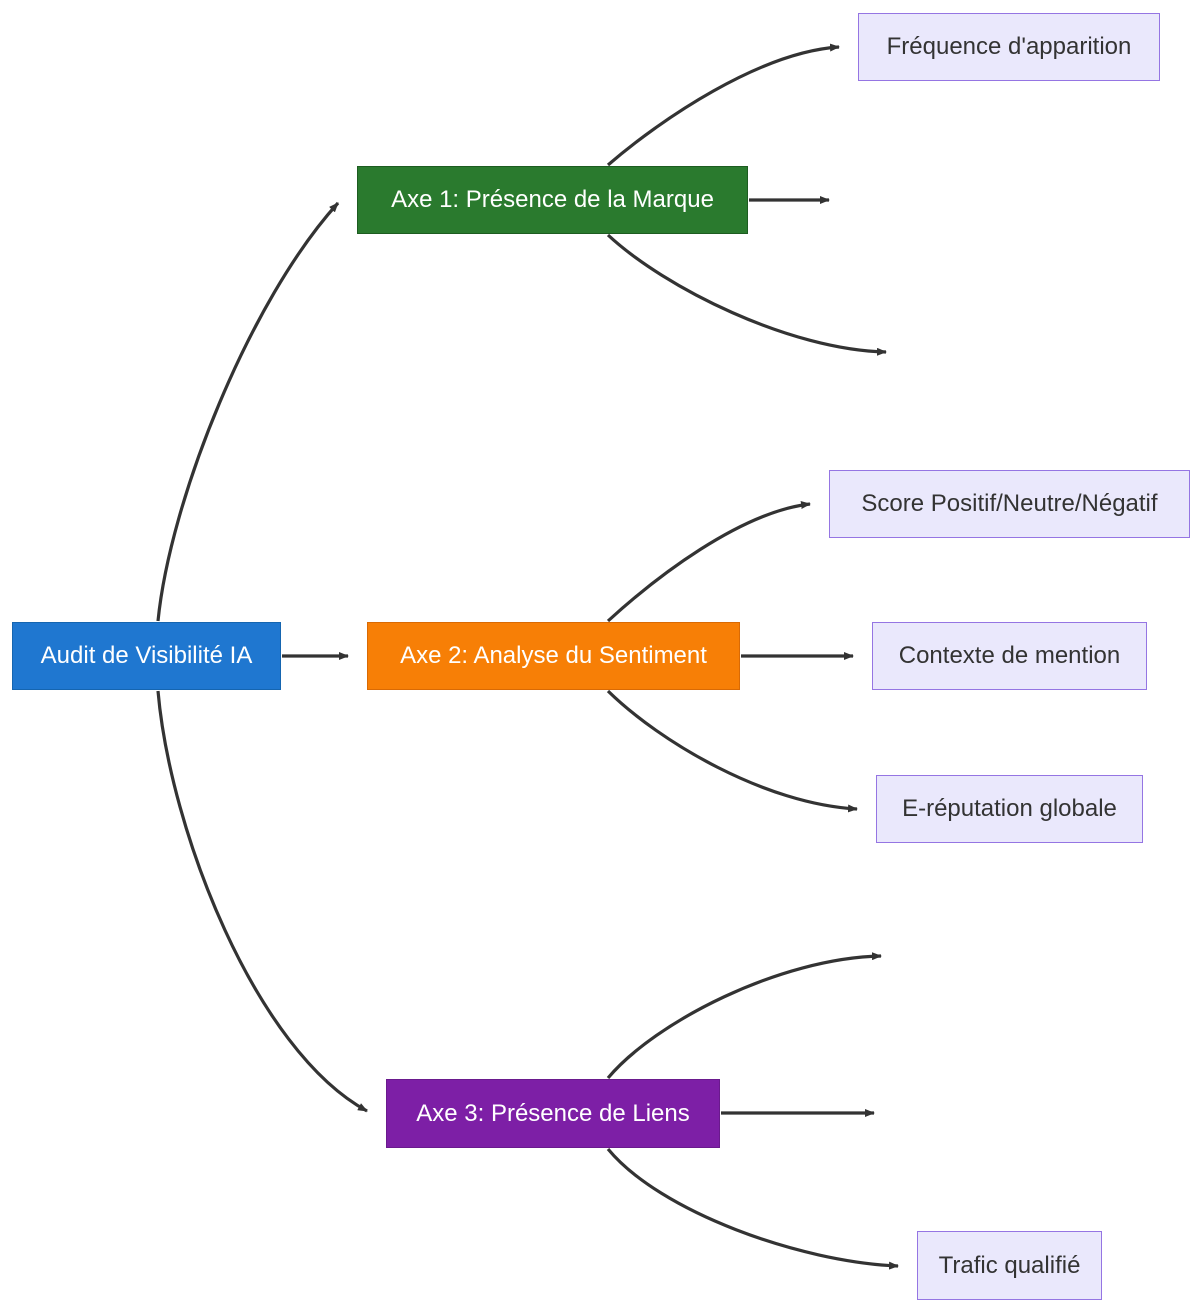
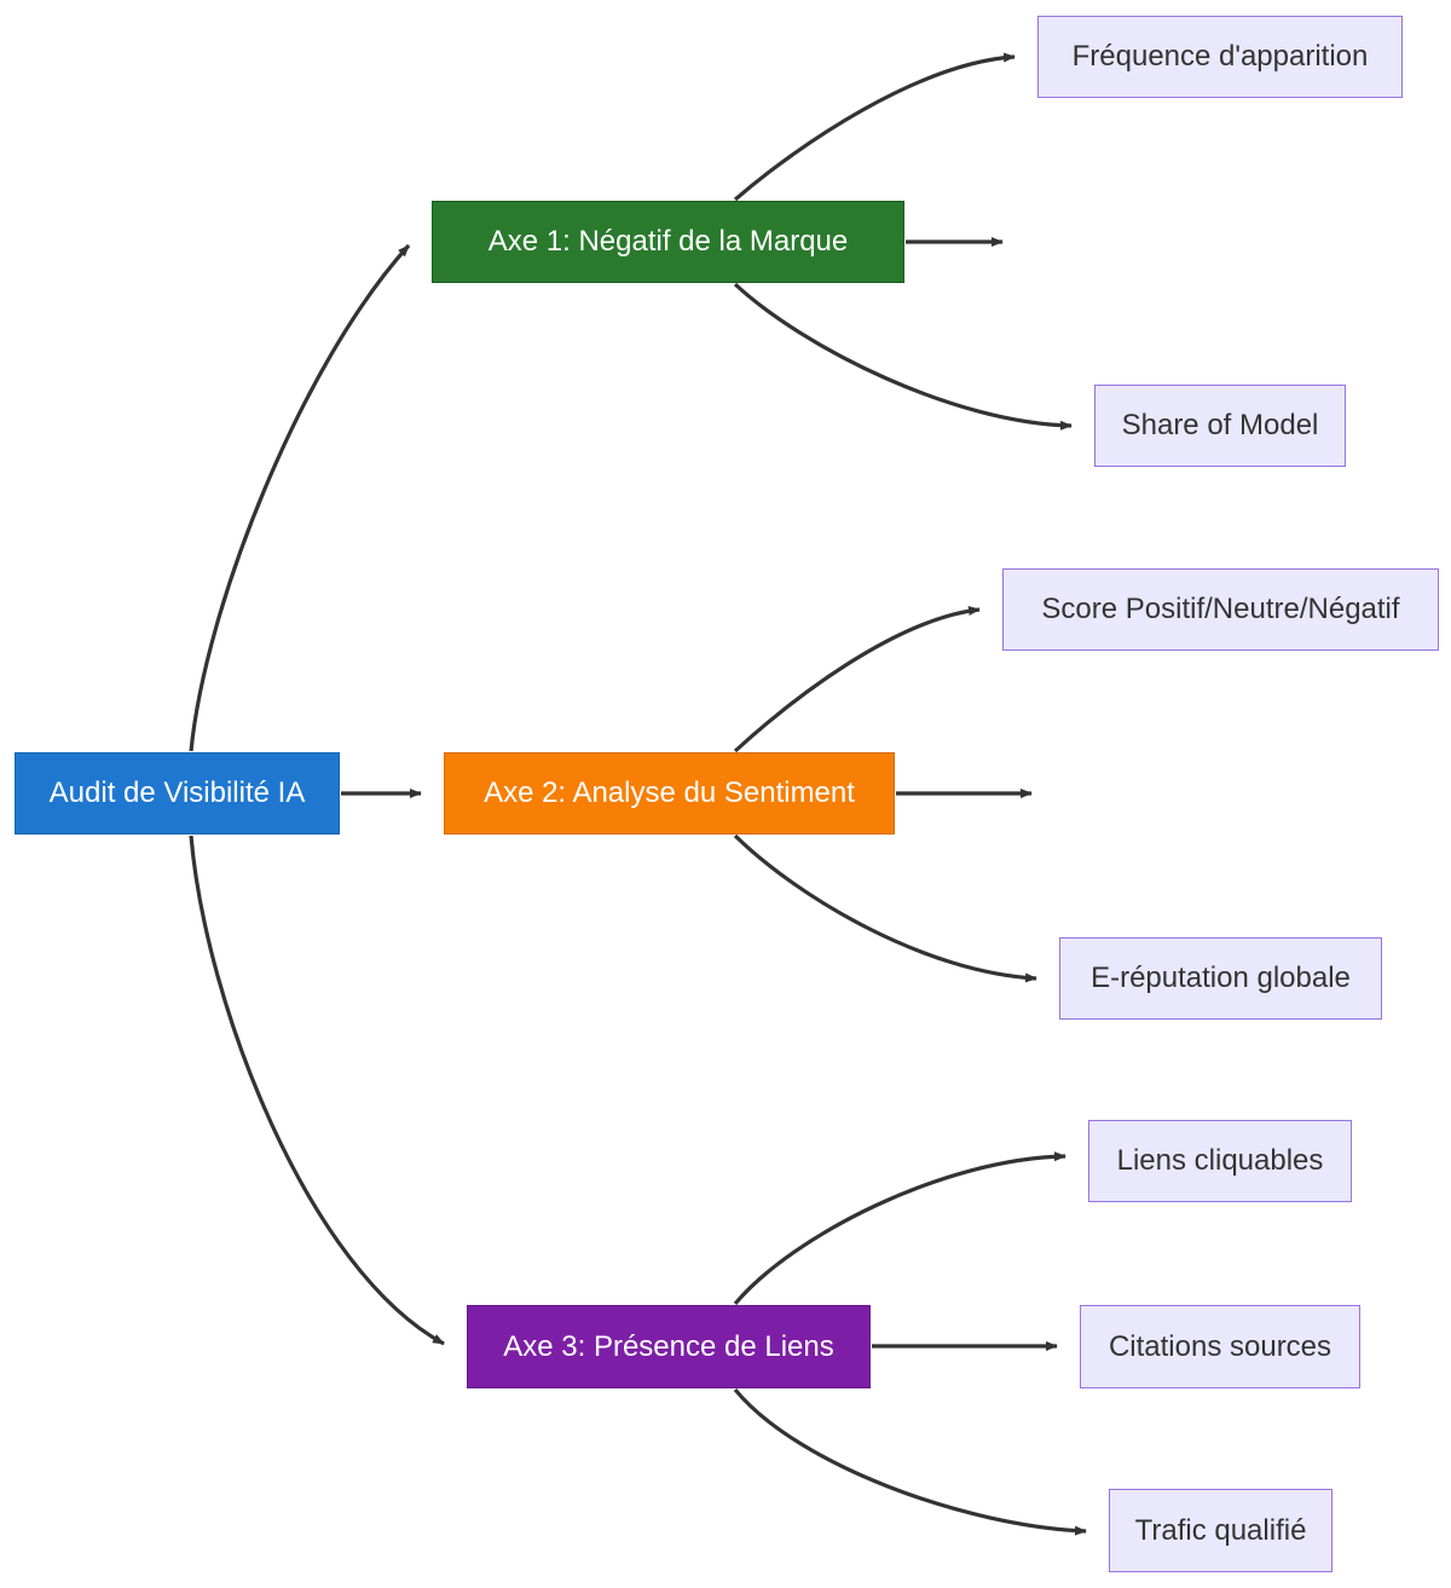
  Audit de Visibilité IA
- Axe 1: Présence de la Marque
+ Axe 1: Négatif de la Marque
  Axe 2: Analyse du Sentiment
  Axe 3: Présence de Liens
  Fréquence d'apparition
+ Share of Model
  Score Positif/Neutre/Négatif
- Contexte de mention
  E-réputation globale
+ Liens cliquables
+ Citations sources
  Trafic qualifié
